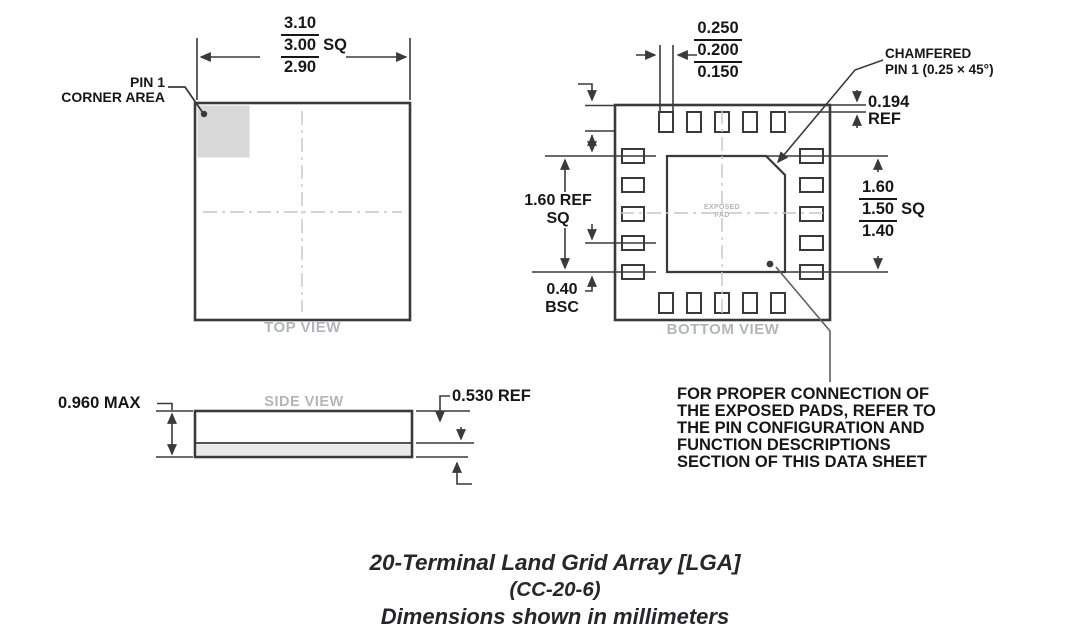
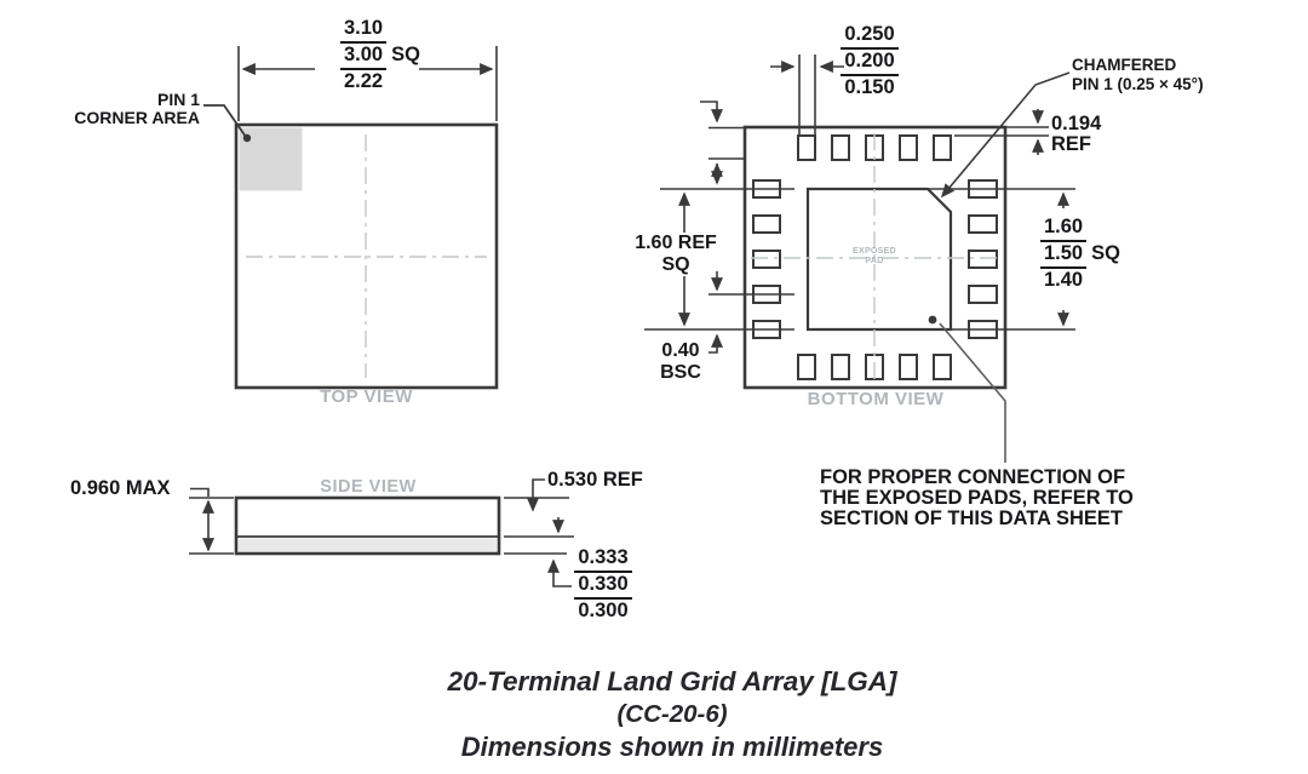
  3.10
  3.00
  SQ
- 2.90
+ 2.22
  PIN 1
  CORNER AREA
  TOP VIEW
  0.250
  0.200
  0.150
  CHAMFERED
  PIN 1 (0.25 × 45°)
  0.194
  REF
  1.60
  1.50
  SQ
  1.40
  1.60 REF
  SQ
  0.40
  BSC
  BOTTOM VIEW
  0.960 MAX
  SIDE VIEW
  0.530 REF
+ 0.333
+ 0.330
+ 0.300
  FOR PROPER CONNECTION OF
  THE EXPOSED PADS, REFER TO
- THE PIN CONFIGURATION AND
- FUNCTION DESCRIPTIONS
  SECTION OF THIS DATA SHEET
  20-Terminal Land Grid Array [LGA]
  (CC-20-6)
  Dimensions shown in millimeters
